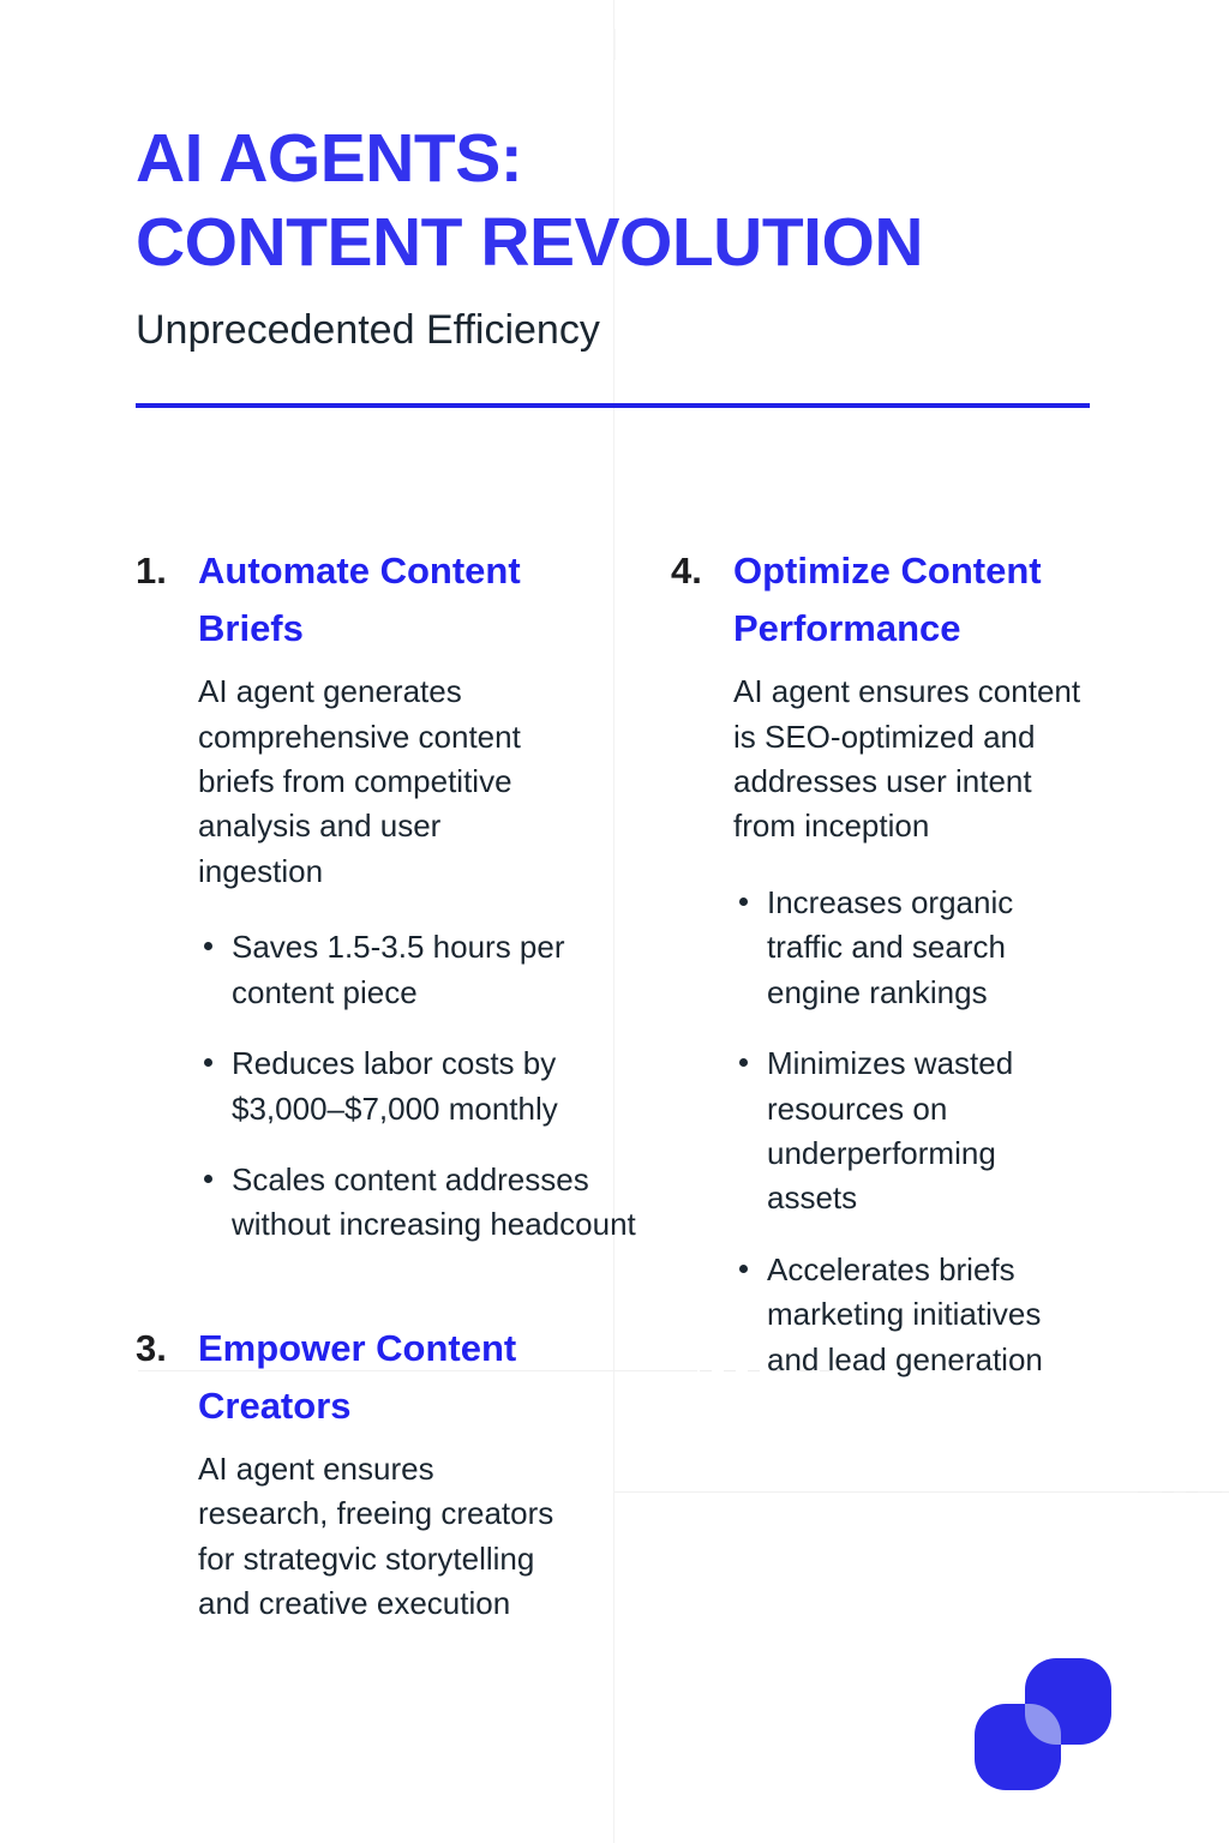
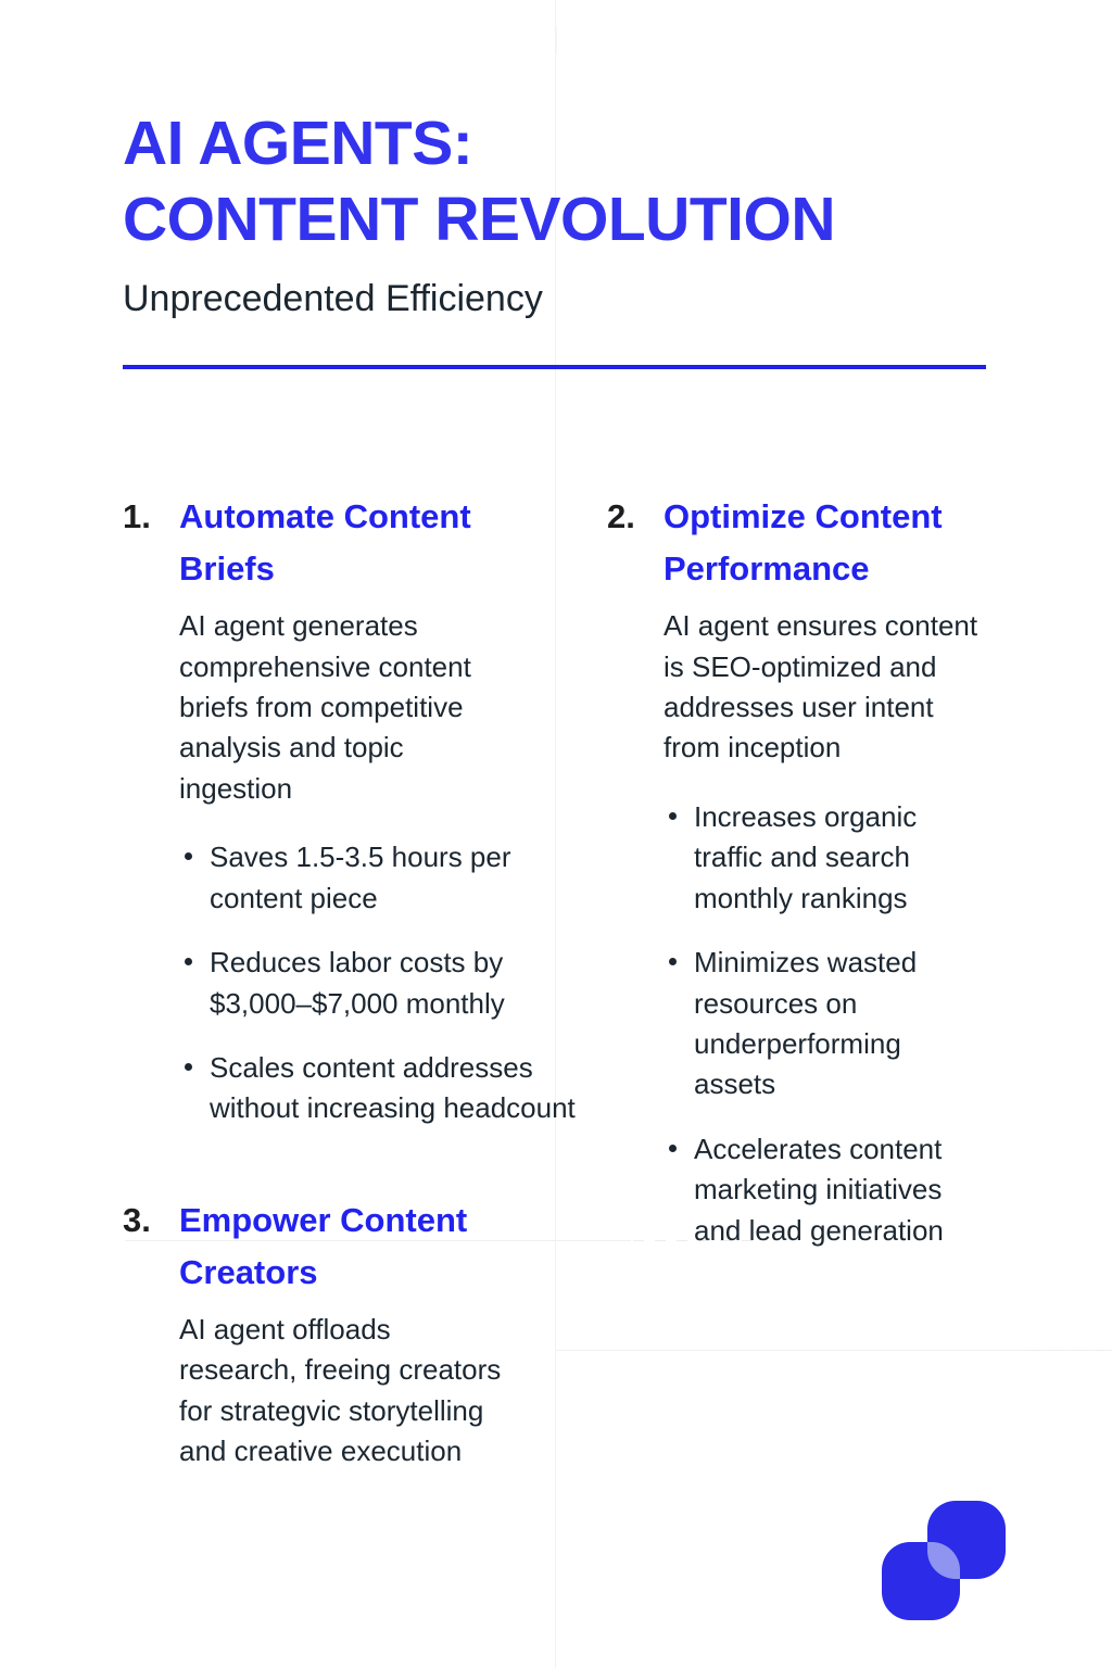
  AI AGENTS:
  CONTENT REVOLUTION
  Unprecedented Efficiency
  1.
  Automate Content Briefs
- AI agent generates comprehensive content briefs from competitive analysis and user ingestion
+ AI agent generates comprehensive content briefs from competitive analysis and topic ingestion
  Saves 1.5-3.5 hours per content piece
  Reduces labor costs by $3,000–$7,000 monthly
  Scales content addresses without increasing headcount
  3.
  Empower Content Creators
- AI agent ensures research, freeing creators for strategvic storytelling and creative execution
+ AI agent offloads research, freeing creators for strategvic storytelling and creative execution
- 4.
+ 2.
  Optimize Content Performance
  AI agent ensures content is SEO-optimized and addresses user intent from inception
- Increases organic traffic and search engine rankings
+ Increases organic traffic and search monthly rankings
  Minimizes wasted resources on underperforming assets
- Accelerates briefs marketing initiatives and lead generation
+ Accelerates content marketing initiatives and lead generation
